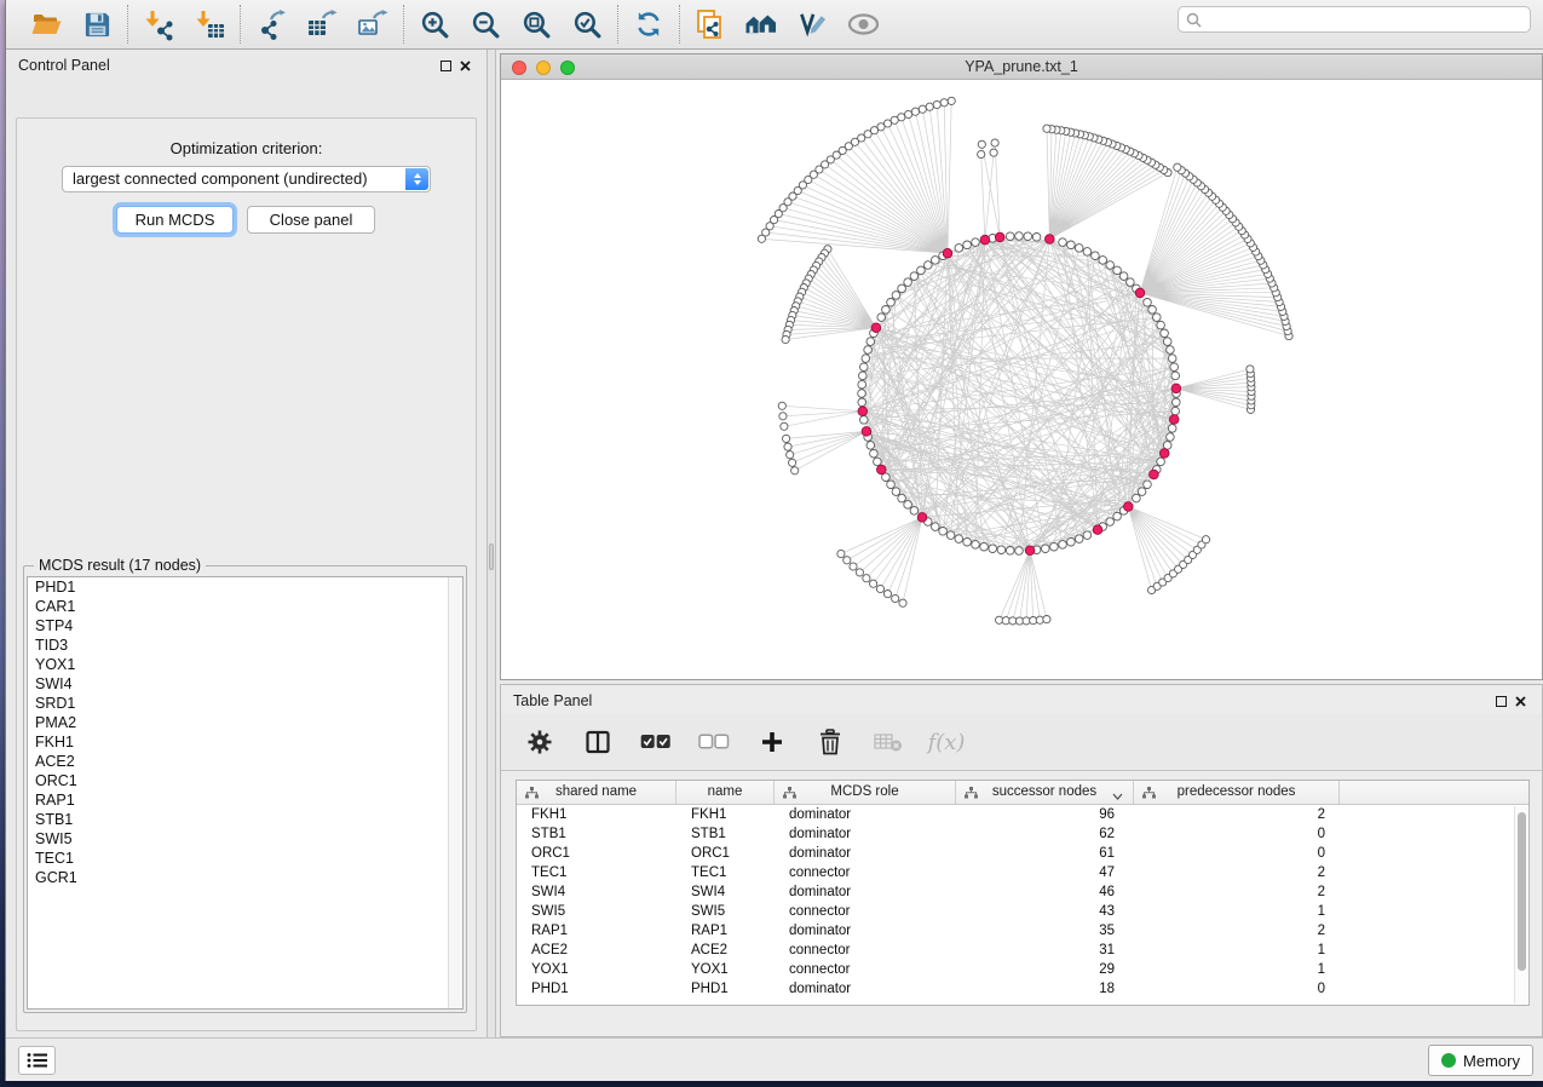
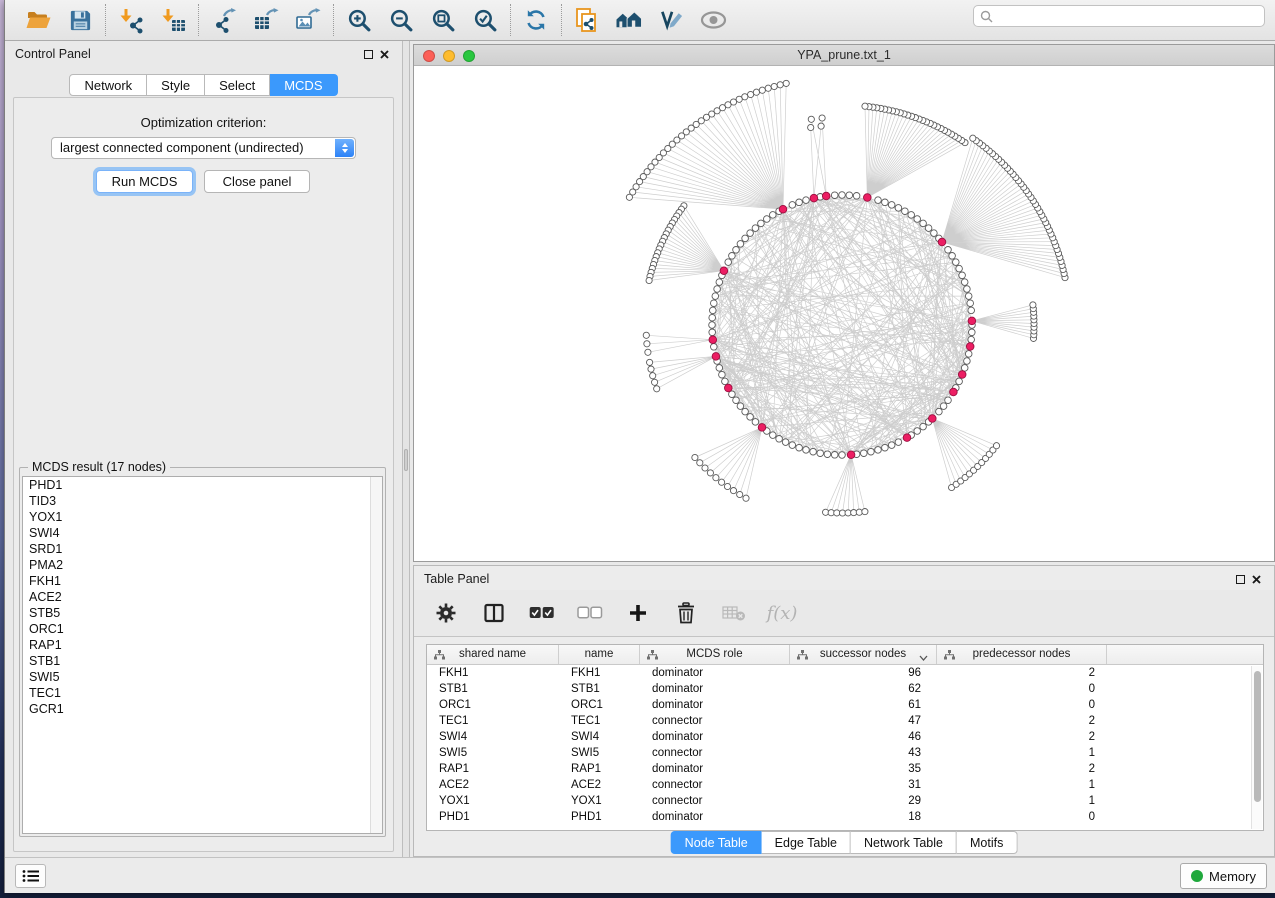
  Control Panel
+ Network
+ Style
+ Select
+ MCDS
  Optimization criterion:
  largest connected component (undirected)
  Run MCDS
  Close panel
  MCDS result (17 nodes)
  PHD1
- CAR1
- STP4
  TID3
  YOX1
  SWI4
  SRD1
  PMA2
  FKH1
  ACE2
+ STB5
  ORC1
  RAP1
  STB1
  SWI5
  TEC1
  GCR1
  YPA_prune.txt_1
  Table Panel
  f(x)
  shared name
  name
  MCDS role
  successor nodes
  predecessor nodes
  FKH1
  FKH1
  dominator
  96
  2
  STB1
  STB1
  dominator
  62
  0
  ORC1
  ORC1
  dominator
  61
  0
  TEC1
  TEC1
  connector
  47
  2
  SWI4
  SWI4
  dominator
  46
  2
  SWI5
  SWI5
  connector
  43
  1
  RAP1
  RAP1
  dominator
  35
  2
  ACE2
  ACE2
  connector
  31
  1
  YOX1
  YOX1
  connector
  29
  1
  PHD1
  PHD1
  dominator
  18
  0
+ Node Table
+ Edge Table
+ Network Table
+ Motifs
  Memory
